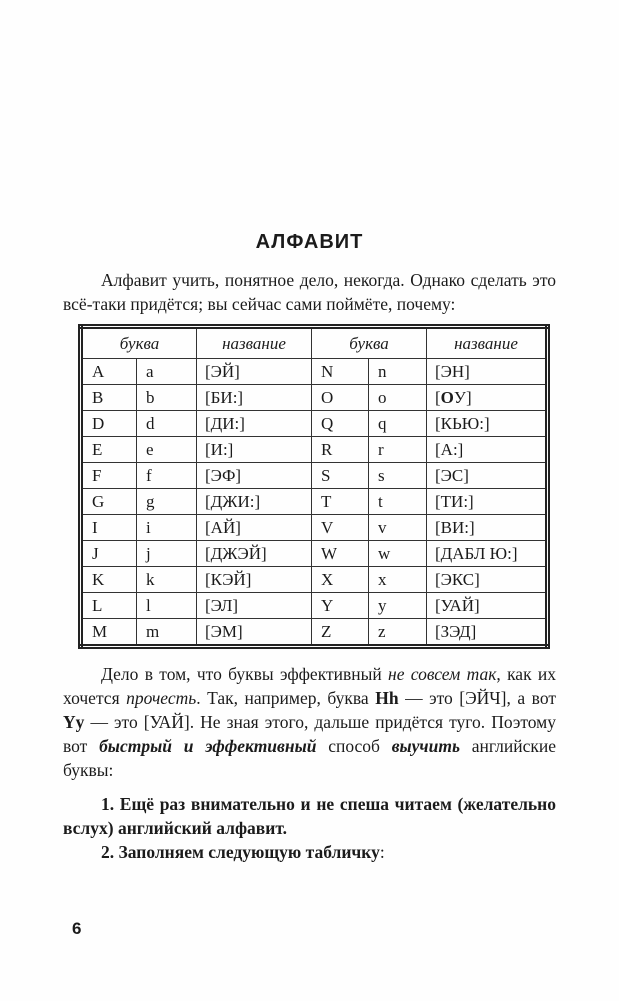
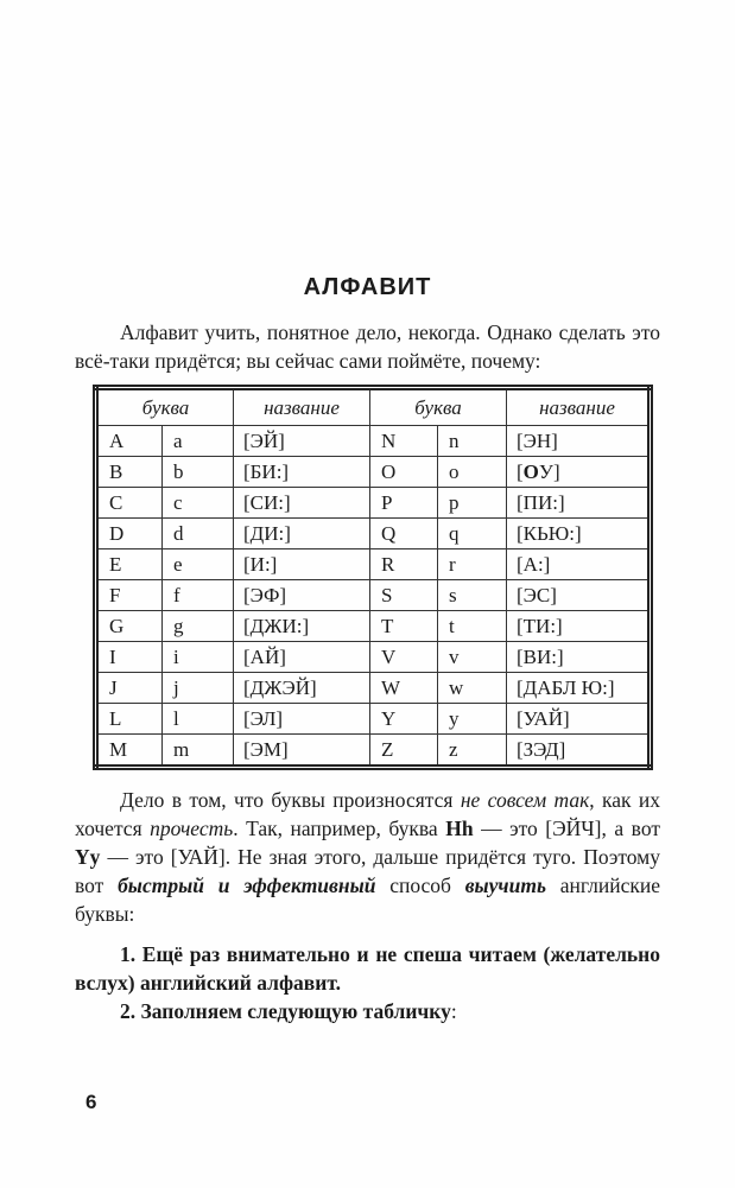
  АЛФАВИТ
  Алфавит учить, понятное дело, некогда. Однако сделать это всё-таки придётся; вы сейчас сами поймёте, почему:
  буква	название	буква	название
  A	a	[ЭЙ]	N	n	[ЭН]
  B	b	[БИ:]	O	o	[ОУ]
+ C	c	[СИ:]	P	p	[ПИ:]
  D	d	[ДИ:]	Q	q	[КЬЮ:]
  E	e	[И:]	R	r	[А:]
  F	f	[ЭФ]	S	s	[ЭС]
  G	g	[ДЖИ:]	T	t	[ТИ:]
  I	i	[АЙ]	V	v	[ВИ:]
  J	j	[ДЖЭЙ]	W	w	[ДАБЛ Ю:]
- K	k	[КЭЙ]	X	x	[ЭКС]
  L	l	[ЭЛ]	Y	y	[УАЙ]
  M	m	[ЭМ]	Z	z	[ЗЭД]
- Дело в том, что буквы эффективный не совсем так, как их хочется прочесть. Так, например, буква Hh — это [ЭЙЧ], а вот Yy — это [УАЙ]. Не зная этого, дальше придётся туго. Поэтому вот быстрый и эффективный способ выучить английские буквы:
+ Дело в том, что буквы произносятся не совсем так, как их хочется прочесть. Так, например, буква Hh — это [ЭЙЧ], а вот Yy — это [УАЙ]. Не зная этого, дальше придётся туго. Поэтому вот быстрый и эффективный способ выучить английские буквы:
  1. Ещё раз внимательно и не спеша читаем (желательно вслух) английский алфавит.
  2. Заполняем следующую табличку:
  6
